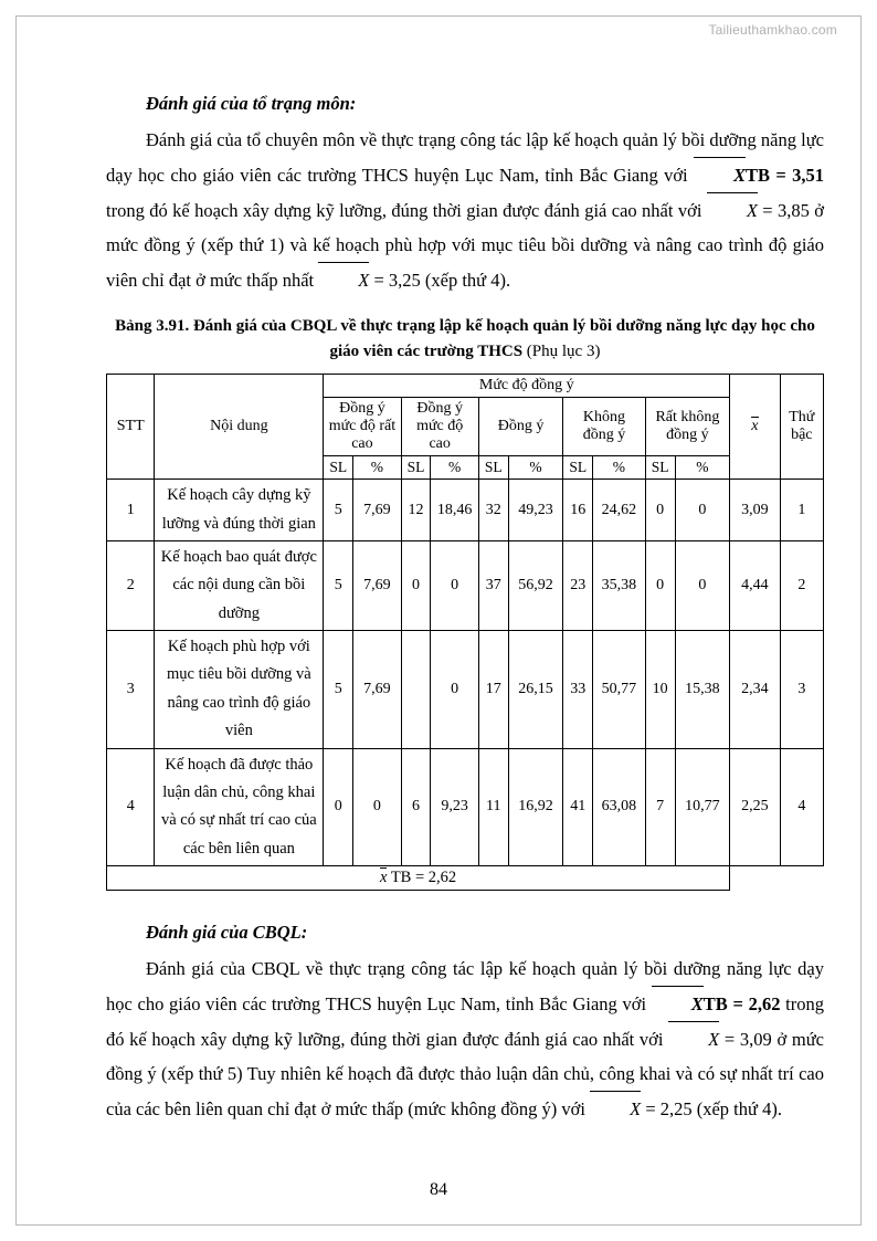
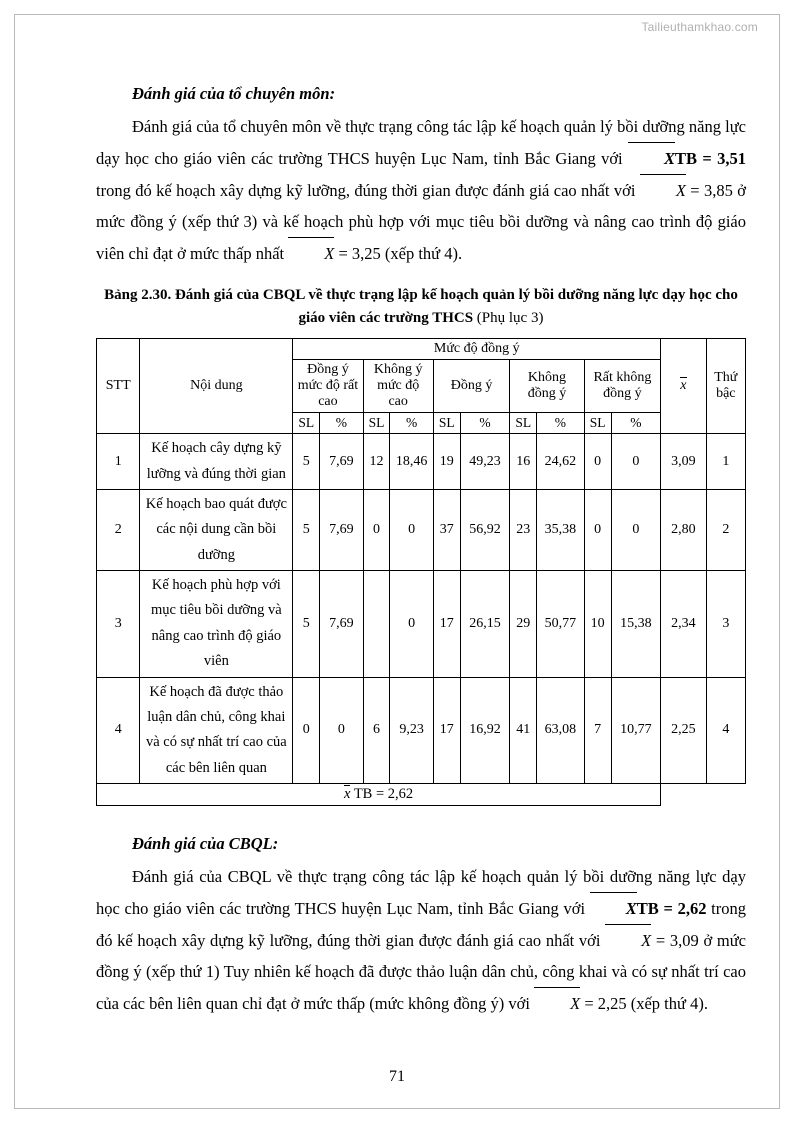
  Tailieuthamkhao.com
- Đánh giá của tổ trạng môn:
+ Đánh giá của tổ chuyên môn:
- Đánh giá của tổ chuyên môn về thực trạng công tác lập kế hoạch quản lý bồi dưỡng năng lực dạy học cho giáo viên các trường THCS huyện Lục Nam, tỉnh Bắc Giang với XTB = 3,51 trong đó kế hoạch xây dựng kỹ lưỡng, đúng thời gian được đánh giá cao nhất với X = 3,85 ở mức đồng ý (xếp thứ 1) và kế hoạch phù hợp với mục tiêu bồi dưỡng và nâng cao trình độ giáo viên chỉ đạt ở mức thấp nhất X = 3,25 (xếp thứ 4).
+ Đánh giá của tổ chuyên môn về thực trạng công tác lập kế hoạch quản lý bồi dưỡng năng lực dạy học cho giáo viên các trường THCS huyện Lục Nam, tỉnh Bắc Giang với XTB = 3,51 trong đó kế hoạch xây dựng kỹ lưỡng, đúng thời gian được đánh giá cao nhất với X = 3,85 ở mức đồng ý (xếp thứ 3) và kế hoạch phù hợp với mục tiêu bồi dưỡng và nâng cao trình độ giáo viên chỉ đạt ở mức thấp nhất X = 3,25 (xếp thứ 4).
- Bảng 3.91. Đánh giá của CBQL về thực trạng lập kế hoạch quản lý bồi dưỡng năng lực dạy học cho giáo viên các trường THCS (Phụ lục 3)
+ Bảng 2.30. Đánh giá của CBQL về thực trạng lập kế hoạch quản lý bồi dưỡng năng lực dạy học cho giáo viên các trường THCS (Phụ lục 3)
  STT	Nội dung	Mức độ đồng ý	x	Thứ bậc
- Đồng ý mức độ rất cao	Đồng ý mức độ cao	Đồng ý	Không đồng ý	Rất không đồng ý
+ Đồng ý mức độ rất cao	Không ý mức độ cao	Đồng ý	Không đồng ý	Rất không đồng ý
  SL	%	SL	%	SL	%	SL	%	SL	%
- 1	Kế hoạch cây dựng kỹ lưỡng và đúng thời gian	5	7,69	12	18,46	32	49,23	16	24,62	0	0	3,09	1
+ 1	Kế hoạch cây dựng kỹ lưỡng và đúng thời gian	5	7,69	12	18,46	19	49,23	16	24,62	0	0	3,09	1
- 2	Kế hoạch bao quát được các nội dung cần bồi dưỡng	5	7,69	0	0	37	56,92	23	35,38	0	0	4,44	2
+ 2	Kế hoạch bao quát được các nội dung cần bồi dưỡng	5	7,69	0	0	37	56,92	23	35,38	0	0	2,80	2
- 3	Kế hoạch phù hợp với mục tiêu bồi dưỡng và nâng cao trình độ giáo viên	5	7,69		0	17	26,15	33	50,77	10	15,38	2,34	3
+ 3	Kế hoạch phù hợp với mục tiêu bồi dưỡng và nâng cao trình độ giáo viên	5	7,69		0	17	26,15	29	50,77	10	15,38	2,34	3
- 4	Kế hoạch đã được thảo luận dân chủ, công khai và có sự nhất trí cao của các bên liên quan	0	0	6	9,23	11	16,92	41	63,08	7	10,77	2,25	4
+ 4	Kế hoạch đã được thảo luận dân chủ, công khai và có sự nhất trí cao của các bên liên quan	0	0	6	9,23	17	16,92	41	63,08	7	10,77	2,25	4
  x TB = 2,62
  Đánh giá của CBQL:
- Đánh giá của CBQL về thực trạng công tác lập kế hoạch quản lý bồi dưỡng năng lực dạy học cho giáo viên các trường THCS huyện Lục Nam, tỉnh Bắc Giang với XTB = 2,62 trong đó kế hoạch xây dựng kỹ lưỡng, đúng thời gian được đánh giá cao nhất với X = 3,09 ở mức đồng ý (xếp thứ 5) Tuy nhiên kế hoạch đã được thảo luận dân chủ, công khai và có sự nhất trí cao của các bên liên quan chỉ đạt ở mức thấp (mức không đồng ý) với X = 2,25 (xếp thứ 4).
+ Đánh giá của CBQL về thực trạng công tác lập kế hoạch quản lý bồi dưỡng năng lực dạy học cho giáo viên các trường THCS huyện Lục Nam, tỉnh Bắc Giang với XTB = 2,62 trong đó kế hoạch xây dựng kỹ lưỡng, đúng thời gian được đánh giá cao nhất với X = 3,09 ở mức đồng ý (xếp thứ 1) Tuy nhiên kế hoạch đã được thảo luận dân chủ, công khai và có sự nhất trí cao của các bên liên quan chỉ đạt ở mức thấp (mức không đồng ý) với X = 2,25 (xếp thứ 4).
- 84
+ 71
